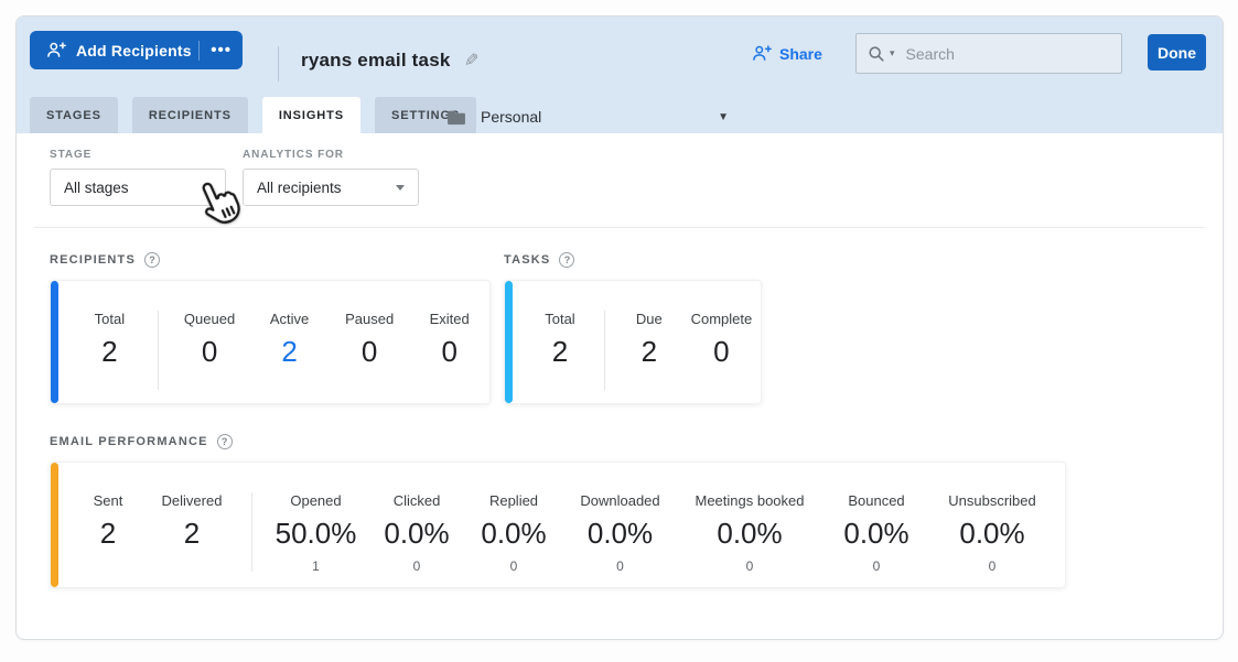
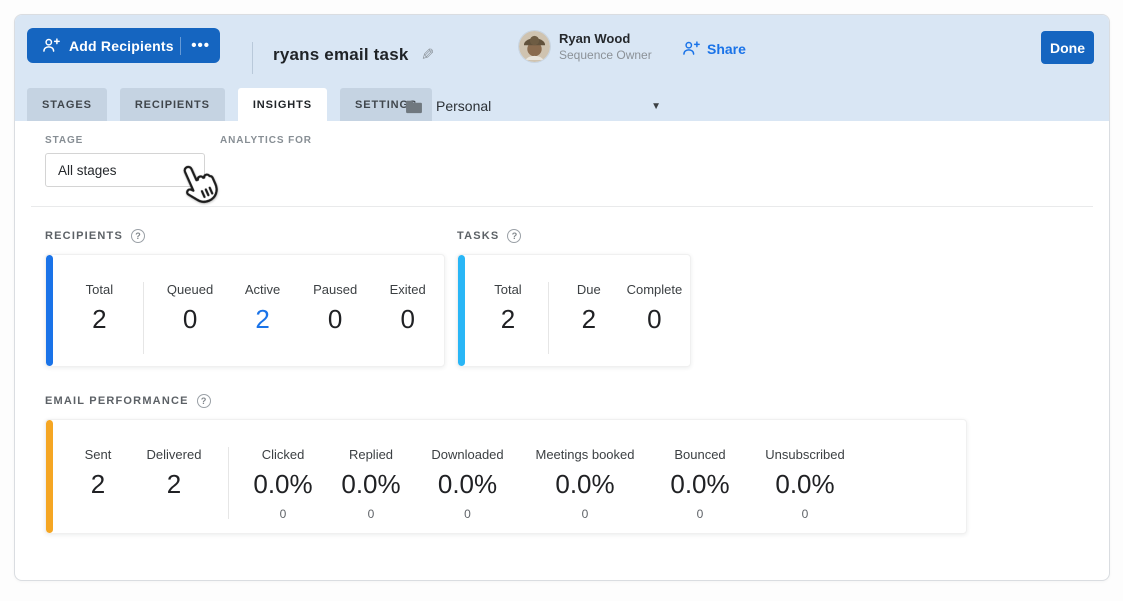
  Add Recipients
  •••
  ryans email task
+ Ryan Wood
+ Sequence Owner
  Share
- ▾
- Search
  Done
  STAGES
  RECIPIENTS
  INSIGHTS
  SETTING
  Personal
  ▼
  STAGE
  All stages
  ANALYTICS FOR
- All recipients
  RECIPIENTS
  ?
  Total
  2
  Queued
  0
  Active
  2
  Paused
  0
  Exited
  0
  TASKS
  ?
  Total
  2
  Due
  2
  Complete
  0
  EMAIL PERFORMANCE
  ?
  Sent
  2
  Delivered
  2
- Opened
- 50.0%
- 1
  Clicked
  0.0%
  0
  Replied
  0.0%
  0
  Downloaded
  0.0%
  0
  Meetings booked
  0.0%
  0
  Bounced
  0.0%
  0
  Unsubscribed
  0.0%
  0
